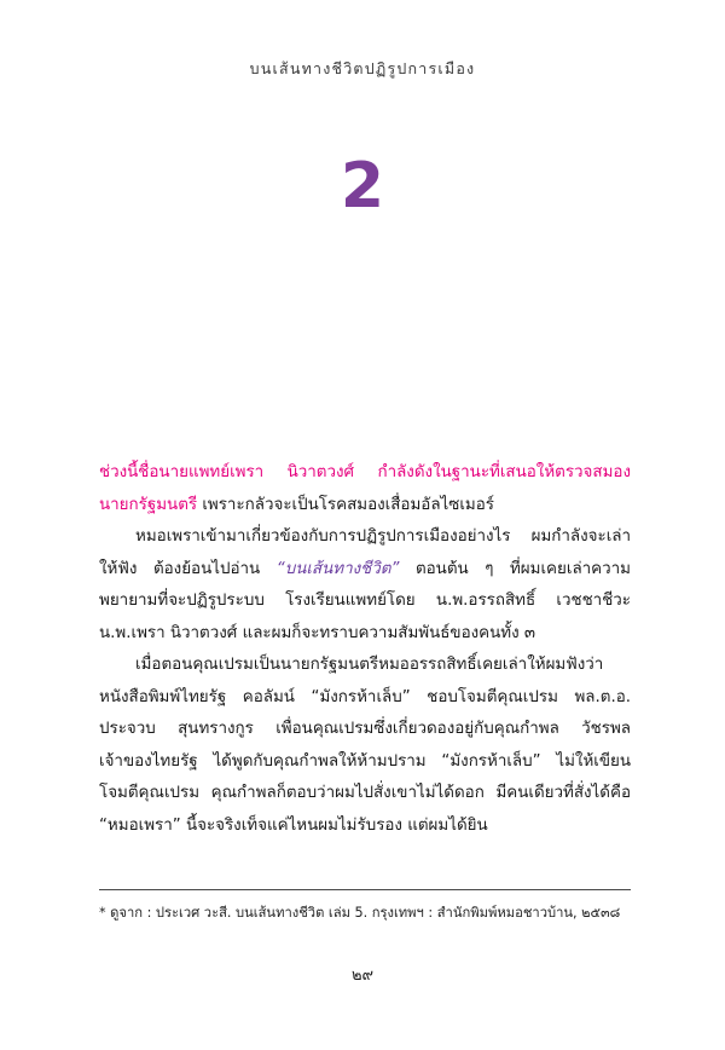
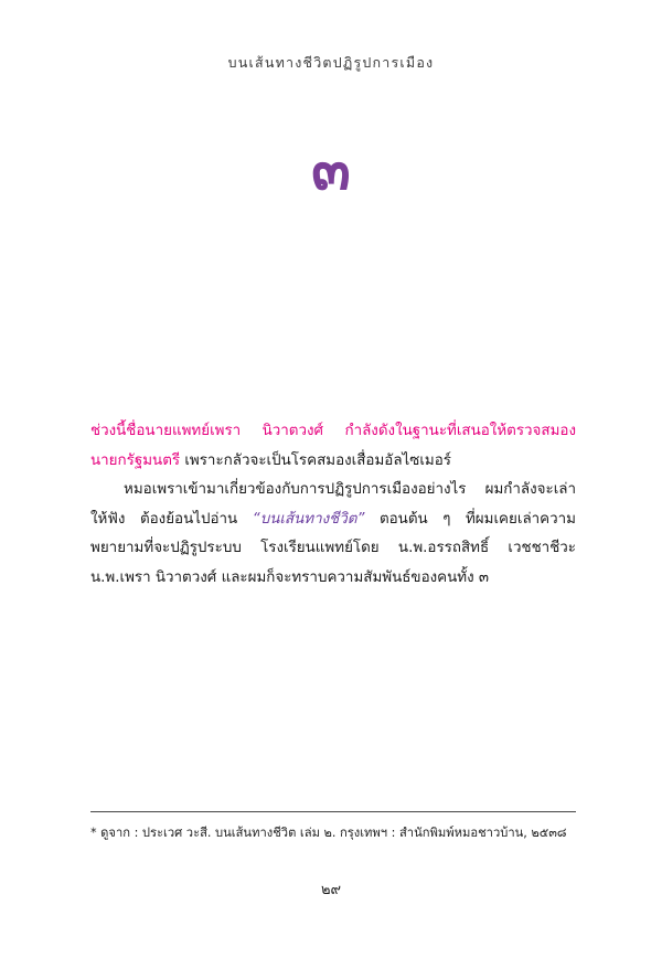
  บนเส้นทางชีวิตปฏิรูปการเมือง
- 2
+ ๓
  ช่วงนี้ชื่อนายแพทย์เพรา นิวาตวงศ์ กำลังดังในฐานะที่เสนอให้ตรวจสมองนายกรัฐมนตรี เพราะกลัวจะเป็นโรคสมองเสื่อมอัลไซเมอร์
  หมอเพราเข้ามาเกี่ยวข้องกับการปฏิรูปการเมืองอย่างไร ผมกำลังจะเล่าให้ฟัง ต้องย้อนไปอ่าน “บนเส้นทางชีวิต” ตอนต้น ๆ ที่ผมเคยเล่าความพยายามที่จะปฏิรูประบบ โรงเรียนแพทย์โดย น.พ.อรรถสิทธิ์ เวชชาชีวะ น.พ.เพรา นิวาตวงศ์ และผมก็จะทราบความสัมพันธ์ของคนทั้ง ๓
- เมื่อตอนคุณเปรมเป็นนายกรัฐมนตรีหมออรรถสิทธิ์เคยเล่าให้ผมฟังว่า หนังสือพิมพ์ไทยรัฐ คอลัมน์ “มังกรห้าเล็บ” ชอบโจมตีคุณเปรม พล.ต.อ. ประจวบ สุนทรางกูร เพื่อนคุณเปรมซึ่งเกี่ยวดองอยู่กับคุณกำพล วัชรพล เจ้าของไทยรัฐ ได้พูดกับคุณกำพลให้ห้ามปราม “มังกรห้าเล็บ” ไม่ให้เขียนโจมตีคุณเปรม คุณกำพลก็ตอบว่าผมไปสั่งเขาไม่ได้ดอก มีคนเดียวที่สั่งได้คือ “หมอเพรา” นี้จะจริงเท็จแค่ไหนผมไม่รับรอง แต่ผมได้ยิน
- * ดูจาก : ประเวศ วะสี. บนเส้นทางชีวิต เล่ม 5. กรุงเทพฯ : สำนักพิมพ์หมอชาวบ้าน, ๒๕๓๘
+ * ดูจาก : ประเวศ วะสี. บนเส้นทางชีวิต เล่ม ๒. กรุงเทพฯ : สำนักพิมพ์หมอชาวบ้าน, ๒๕๓๘
  ๒๙
